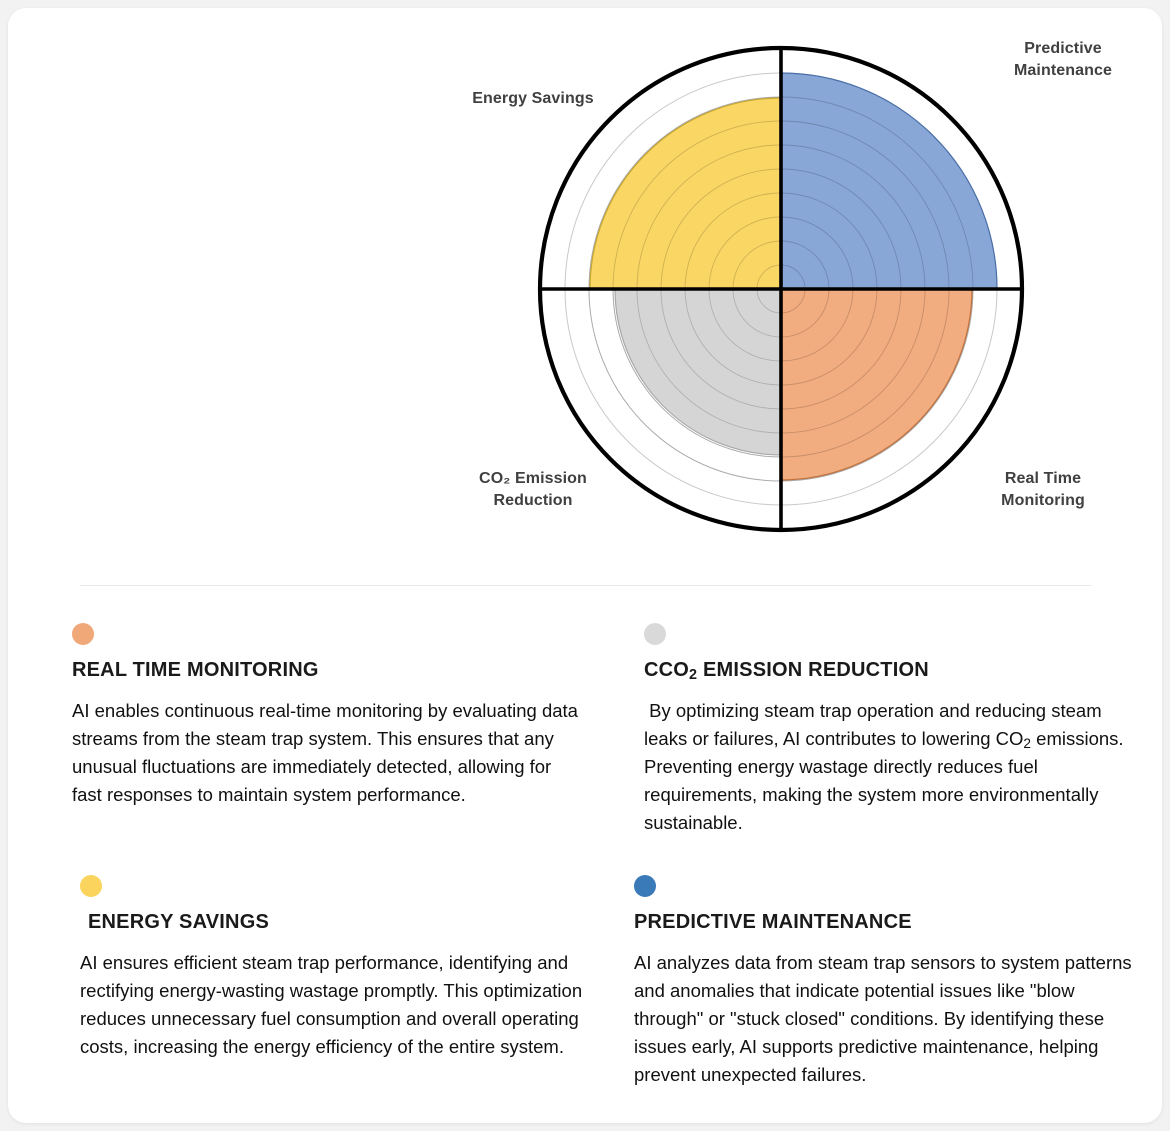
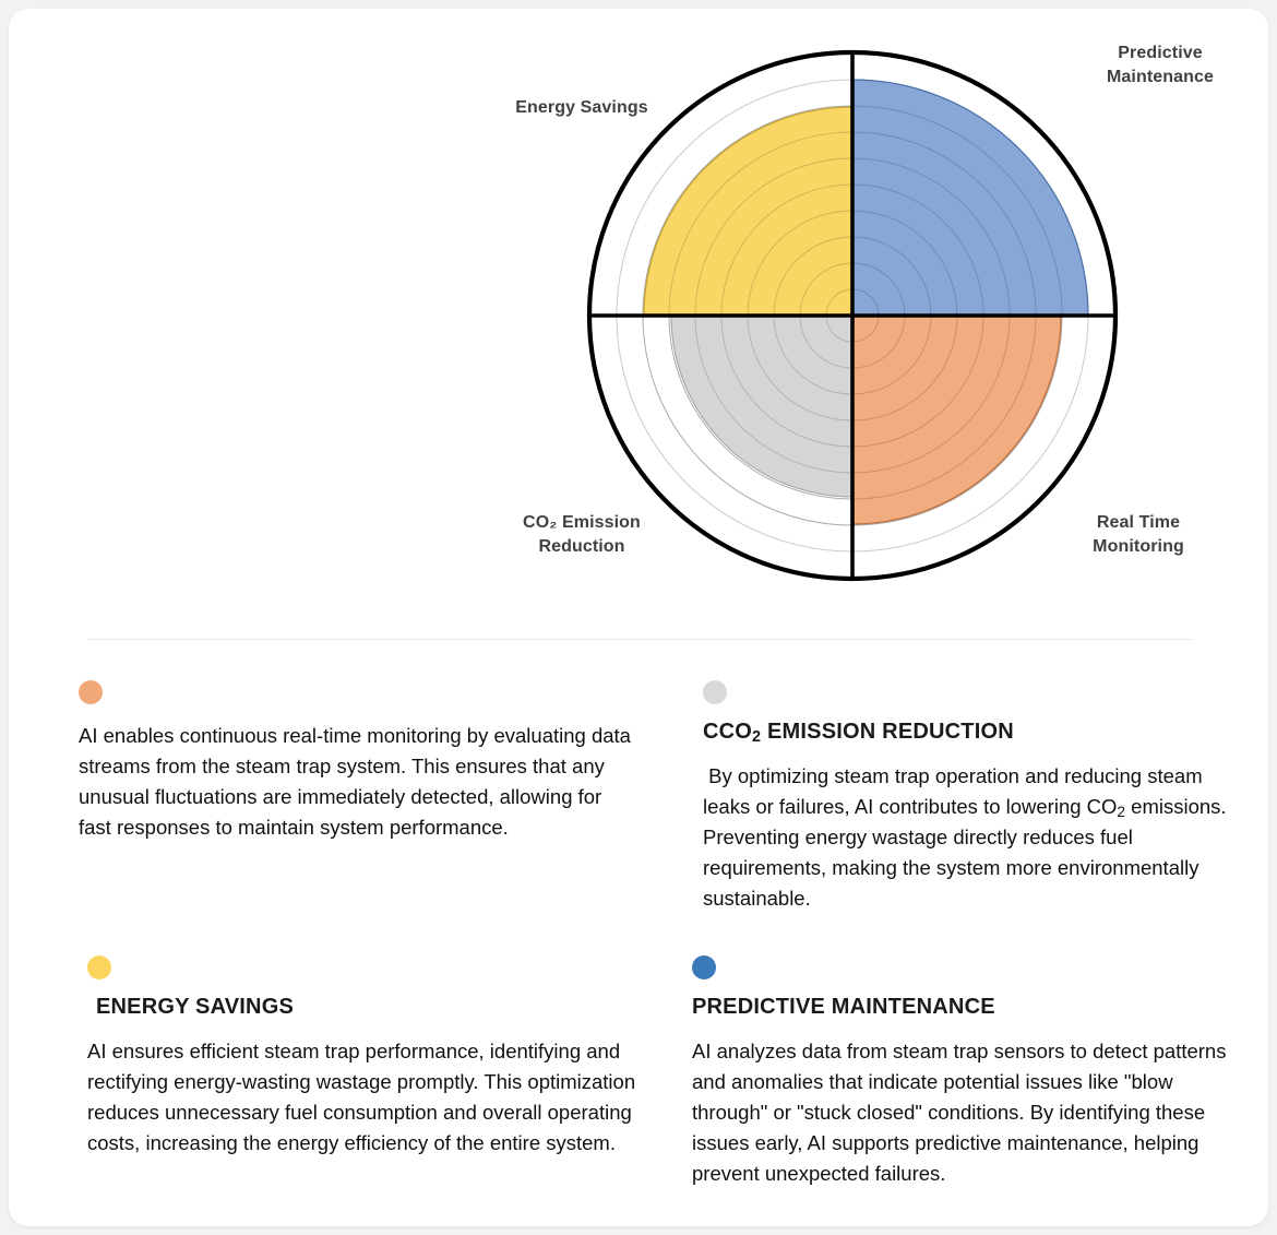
  Predictive
  Maintenance
  Energy Savings
  CO₂ Emission
  Reduction
  Real Time
  Monitoring
- REAL TIME MONITORING
  AI enables continuous real-time monitoring by evaluating data streams from the steam trap system. This ensures that any unusual fluctuations are immediately detected, allowing for fast responses to maintain system performance.
  CCO2 EMISSION REDUCTION
  By optimizing steam trap operation and reducing steam leaks or failures, AI contributes to lowering CO2 emissions. Preventing energy wastage directly reduces fuel requirements, making the system more environmentally sustainable.
  ENERGY SAVINGS
  AI ensures efficient steam trap performance, identifying and rectifying energy-wasting wastage promptly. This optimization reduces unnecessary fuel consumption and overall operating costs, increasing the energy efficiency of the entire system.
  PREDICTIVE MAINTENANCE
- AI analyzes data from steam trap sensors to system patterns and anomalies that indicate potential issues like "blow through" or "stuck closed" conditions. By identifying these issues early, AI supports predictive maintenance, helping prevent unexpected failures.
+ AI analyzes data from steam trap sensors to detect patterns and anomalies that indicate potential issues like "blow through" or "stuck closed" conditions. By identifying these issues early, AI supports predictive maintenance, helping prevent unexpected failures.
